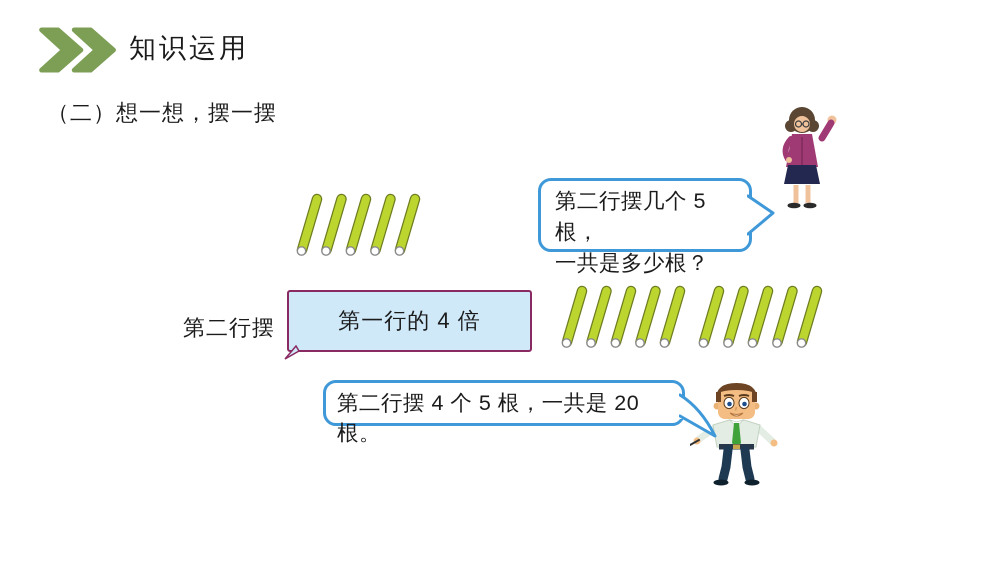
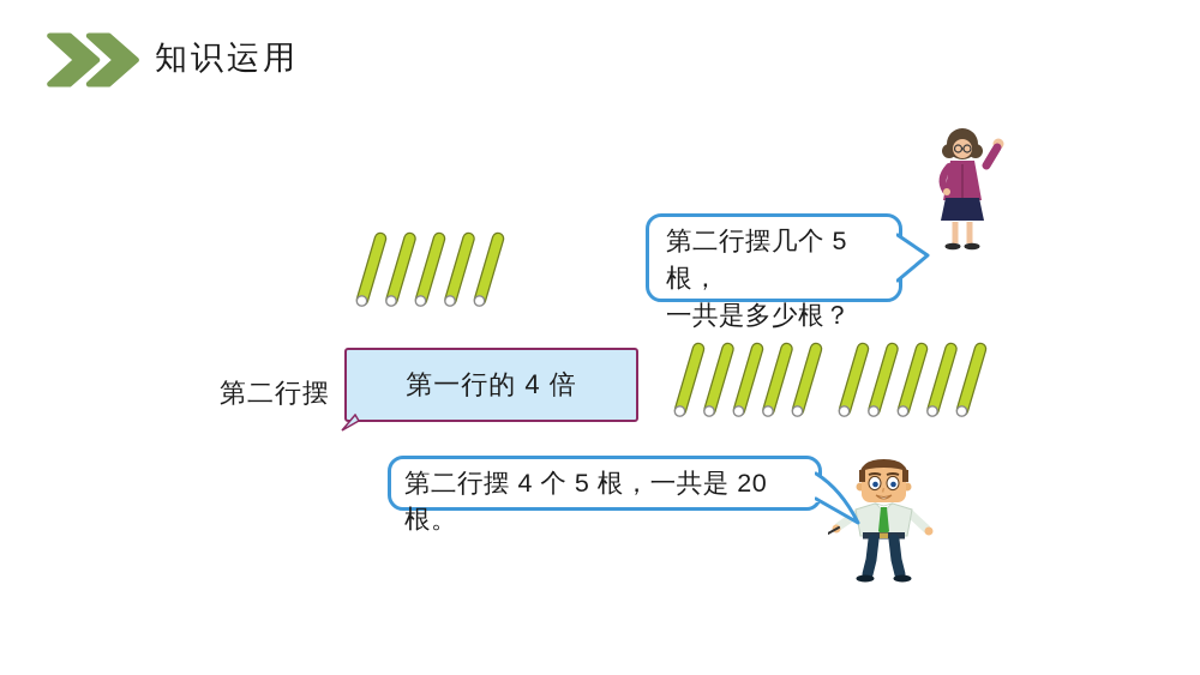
  知识运用
- （二）想一想，摆一摆
  第二行摆几个 5
  根，
  一共是多少根？
  第二行摆
  第一行的 4 倍
  第二行摆 4 个 5 根，一共是 20
  根。
